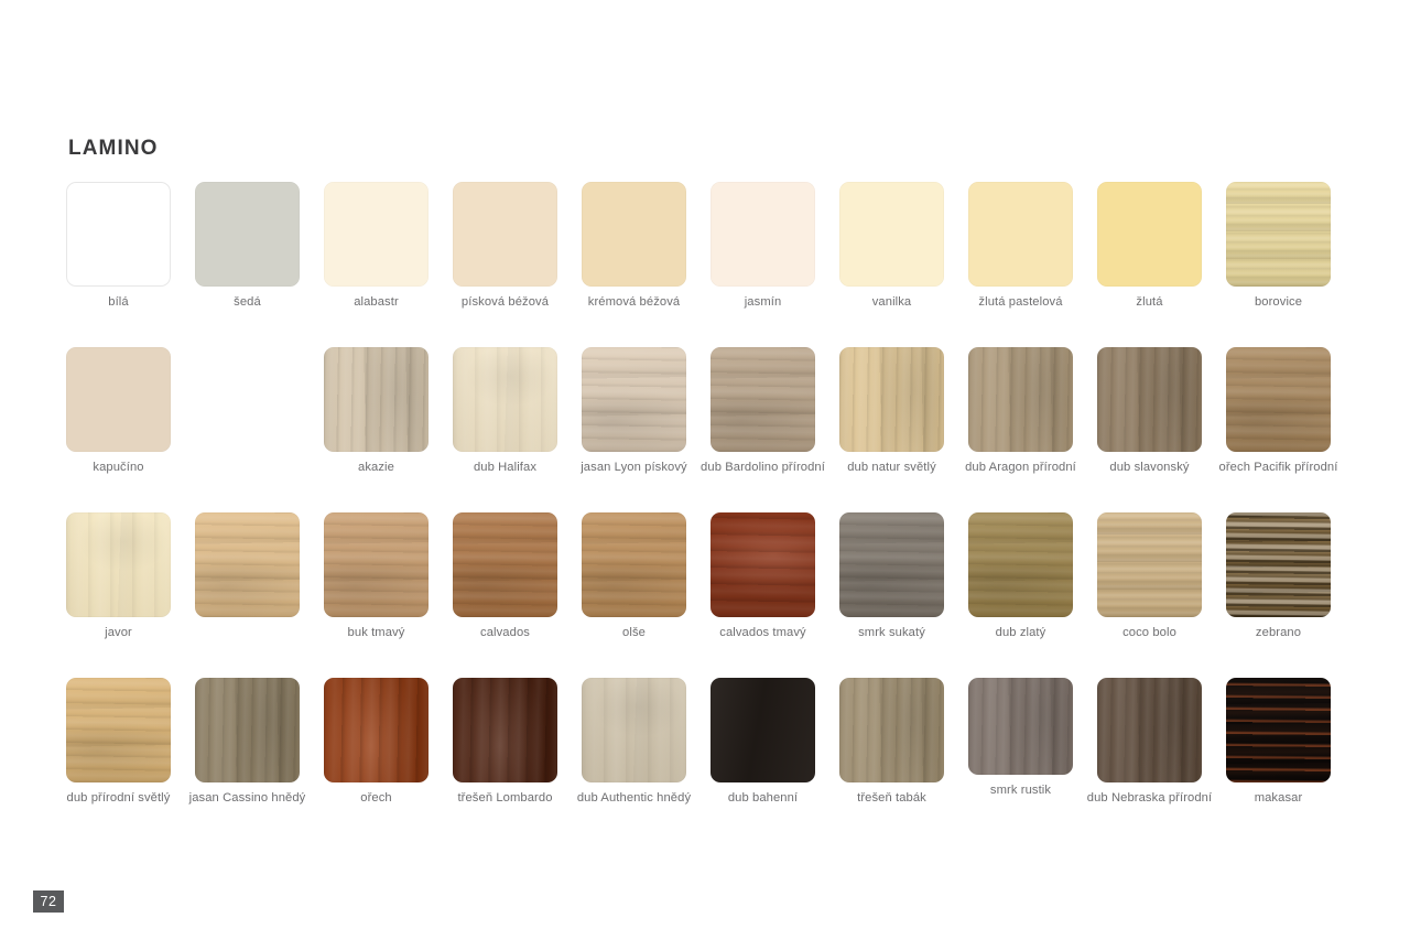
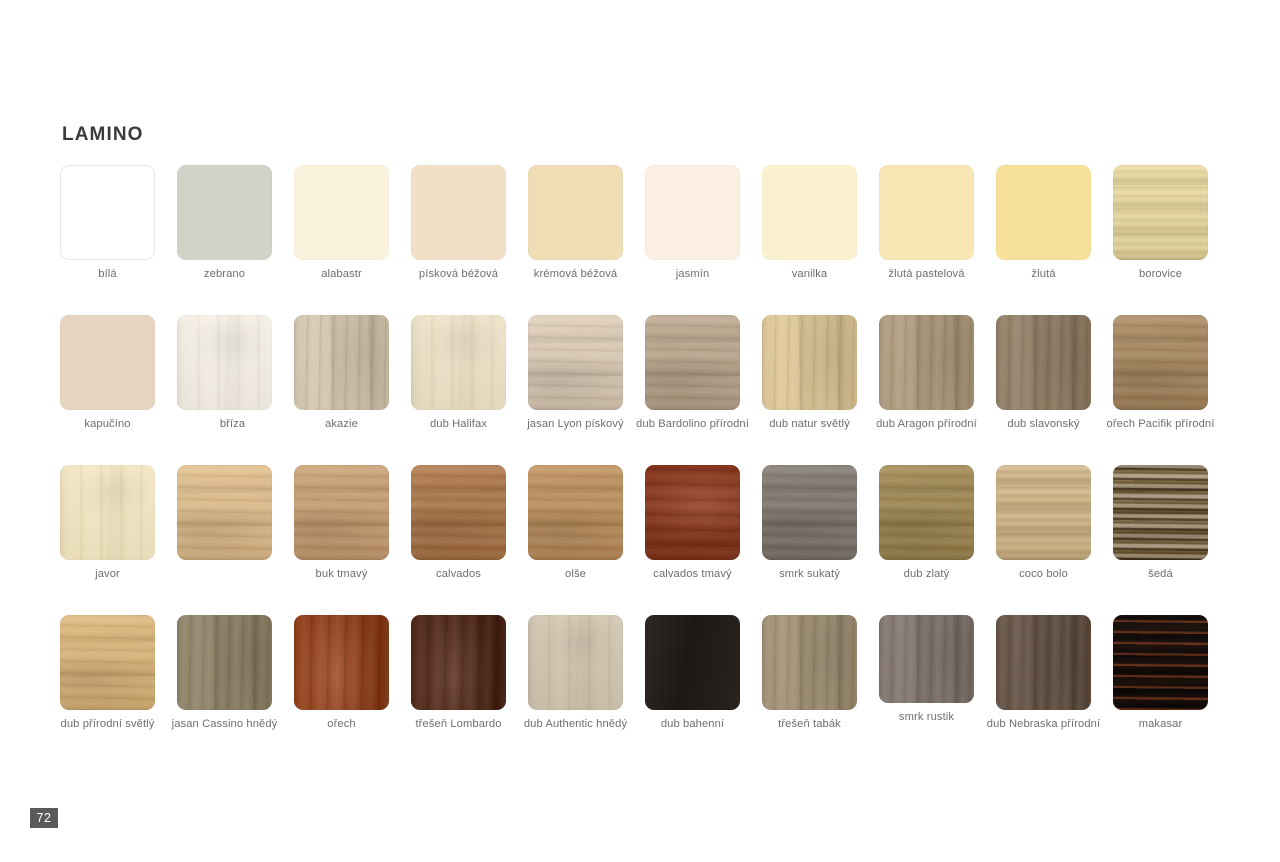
  LAMINO
  bílá
- šedá
+ zebrano
  alabastr
  písková béžová
  krémová béžová
  jasmín
  vanilka
  žlutá pastelová
  žlutá
  borovice
  kapučíno
+ bříza
  akazie
  dub Halifax
  jasan Lyon pískový
  dub Bardolino přírodní
  dub natur světlý
  dub Aragon přírodní
  dub slavonský
  ořech Pacifik přírodní
  javor
  buk tmavý
  calvados
  olše
  calvados tmavý
  smrk sukatý
  dub zlatý
  coco bolo
- zebrano
+ šedá
  dub přírodní světlý
  jasan Cassino hnědý
  ořech
  třešeň Lombardo
  dub Authentic hnědý
  dub bahenní
  třešeň tabák
  smrk rustik
  dub Nebraska přírodní
  makasar
  72
